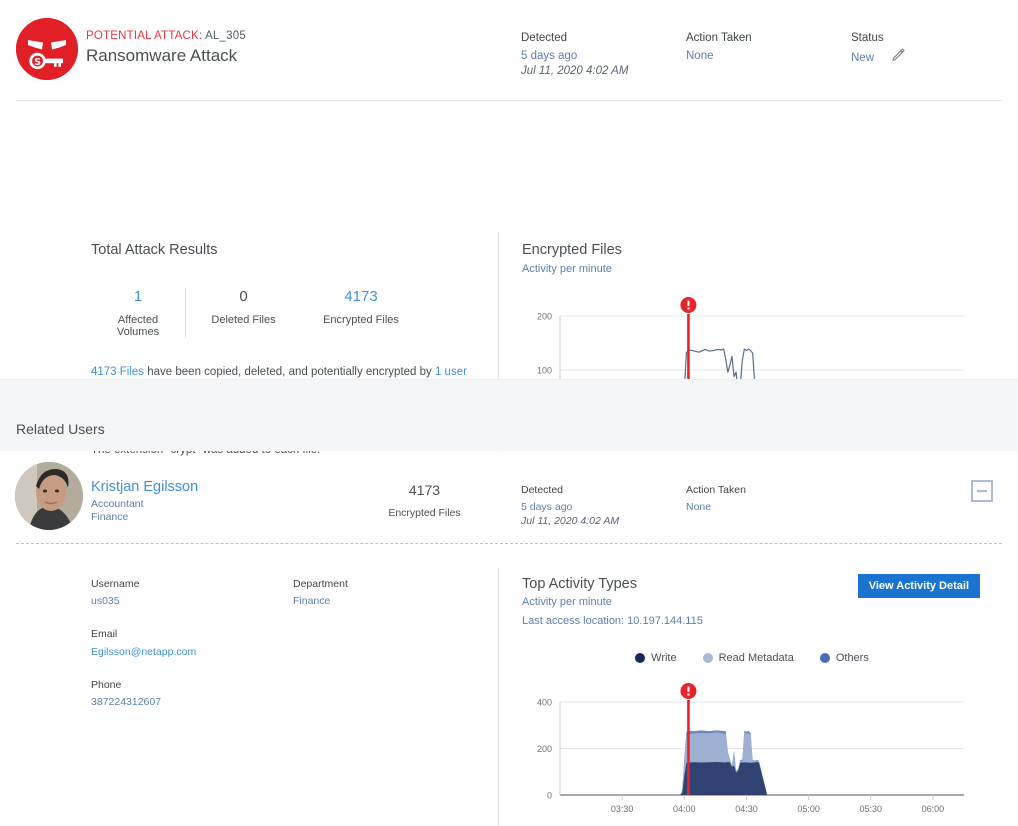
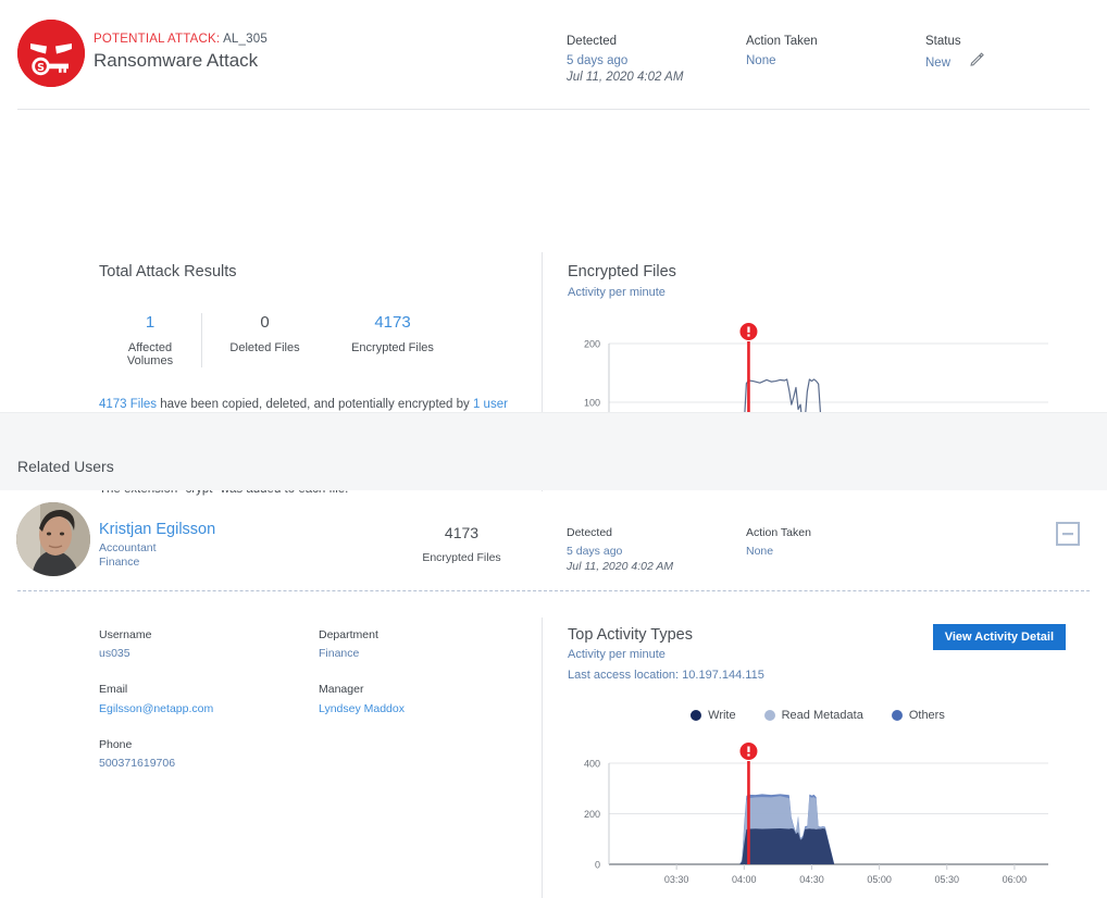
  S
  POTENTIAL ATTACK: AL_305
  Ransomware Attack
  Detected
  5 days ago
  Jul 11, 2020 4:02 AM
  Action Taken
  None
  Status
  New
  Total Attack Results
  1
  Affected Volumes
  0
  Deleted Files
  4173
  Encrypted Files
  4173 Files have been copied, deleted, and potentially encrypted by 1 user
  Encrypted Files
  Activity per minute
  100
  200
  Related Users
  Kristjan Egilsson
  Accountant
  Finance
  4173
  Encrypted Files
  Detected
  5 days ago
  Jul 11, 2020 4:02 AM
  Action Taken
  None
  Username
  us035
  Email
  Egilsson@netapp.com
  Phone
- 387224312607
+ 500371619706
  Department
  Finance
+ Manager
+ Lyndsey Maddox
  Top Activity Types
  Activity per minute
  Last access location: 10.197.144.115
  Write
  Read Metadata
  Others
  0
  200
  400
  03:30
  04:00
  04:30
  05:00
  05:30
  06:00
  View Activity Detail
